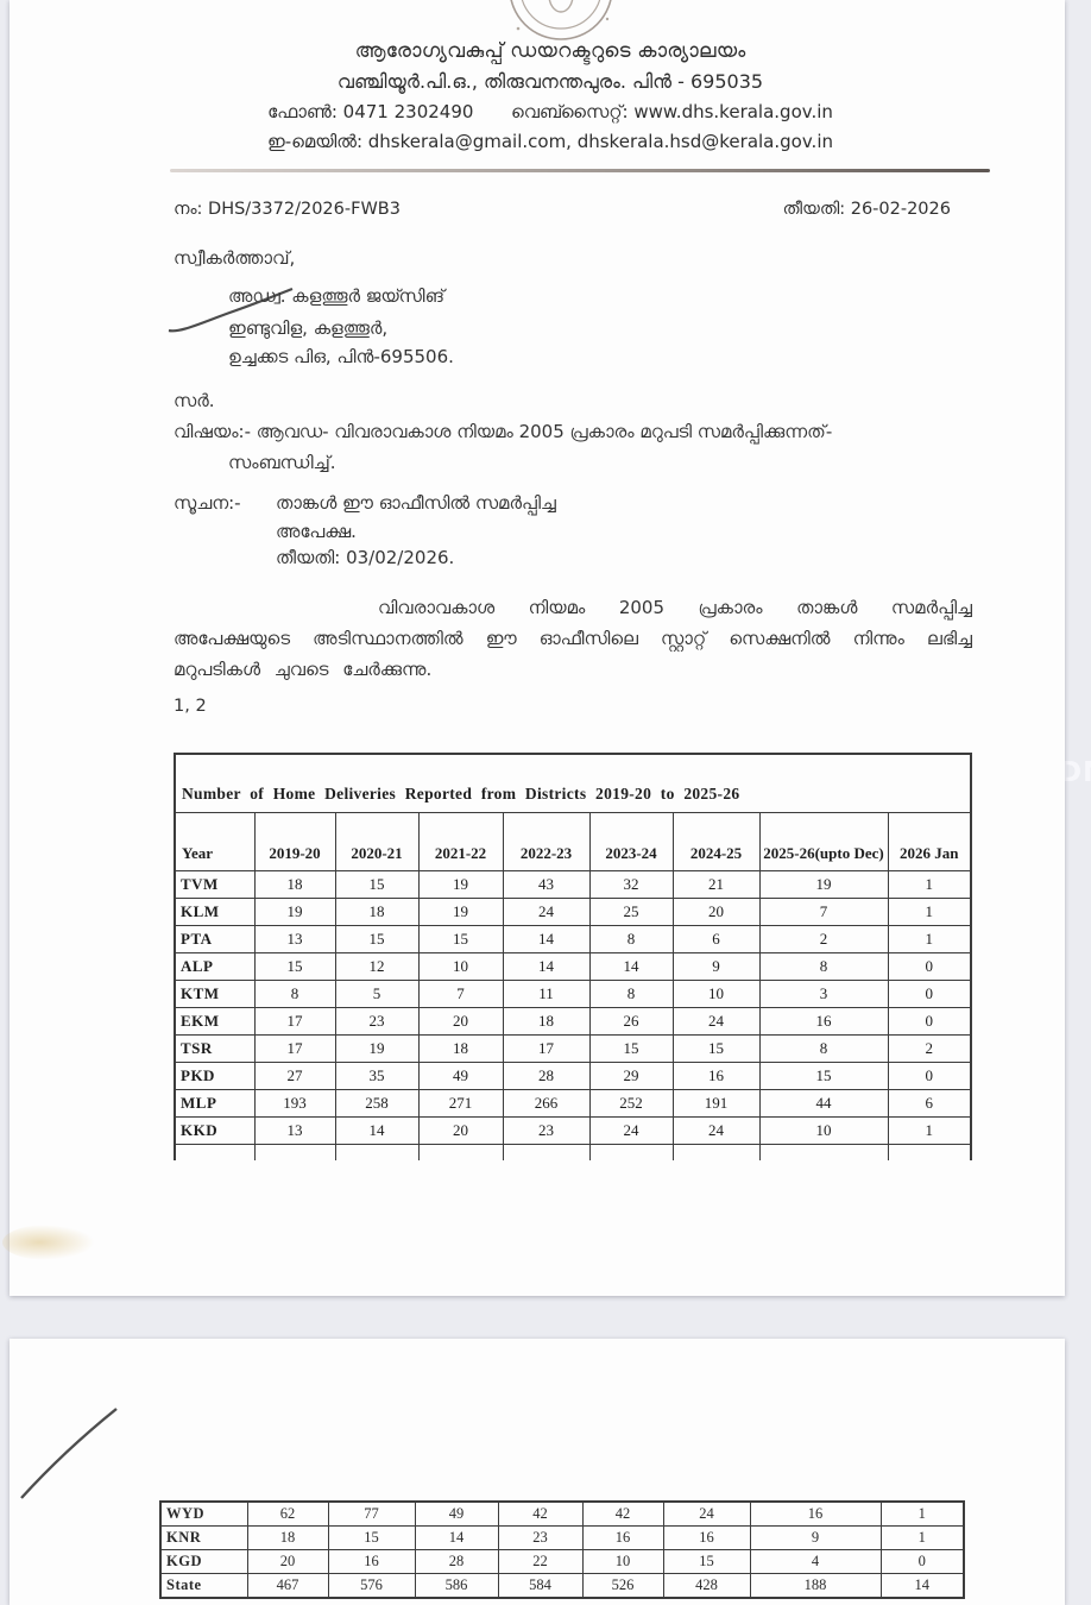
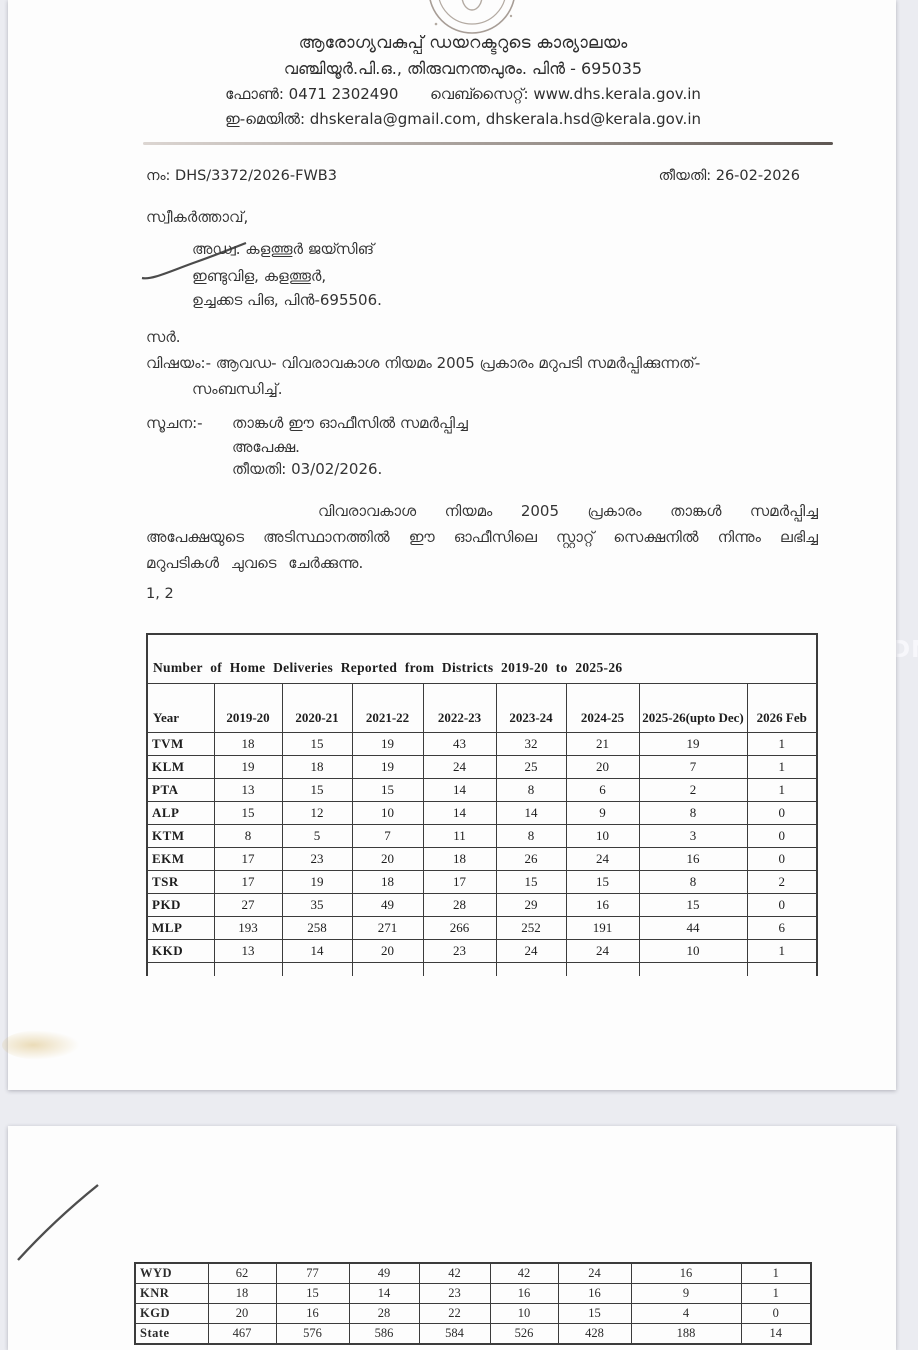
  ആരോഗ്യവകുപ്പ് ഡയറക്ടറുടെ കാര്യാലയം
  വഞ്ചിയൂർ.പി.ഒ., തിരുവനന്തപുരം. പിൻ - 695035
  ഫോൺ: 0471 2302490 വെബ്സൈറ്റ്: www.dhs.kerala.gov.in
  ഇ-മെയിൽ: dhskerala@gmail.com, dhskerala.hsd@kerala.gov.in
  നം: DHS/3372/2026-FWB3
  തീയതി: 26-02-2026
  സ്വീകർത്താവ്,
  അഡ്വ. കളത്തൂർ ജയ്സിങ്
  ഇണ്ടുവിള, കളത്തൂർ,
  ഉച്ചക്കട പിഒ, പിൻ-695506.
  സർ.
  വിഷയം:- ആവഡ- വിവരാവകാശ നിയമം 2005 പ്രകാരം മറുപടി സമർപ്പിക്കുന്നത്-
  സംബന്ധിച്ച്.
  സൂചന:-
  താങ്കൾ ഈ ഓഫീസിൽ സമർപ്പിച്ച
  അപേക്ഷ.
  തീയതി: 03/02/2026.
  വിവരാവകാശ നിയമം 2005 പ്രകാരം താങ്കൾ സമർപ്പിച്ച അപേക്ഷയുടെ അടിസ്ഥാനത്തിൽ ഈ ഓഫീസിലെ സ്റ്റാറ്റ് സെക്ഷനിൽ നിന്നും ലഭിച്ച മറുപടികൾ ചുവടെ ചേർക്കുന്നു.
  1, 2
  Number of Home Deliveries Reported from Districts 2019-20 to 2025-26
- Year	2019-20	2020-21	2021-22	2022-23	2023-24	2024-25	2025-26(upto Dec)	2026 Jan
+ Year	2019-20	2020-21	2021-22	2022-23	2023-24	2024-25	2025-26(upto Dec)	2026 Feb
  TVM	18	15	19	43	32	21	19	1
  KLM	19	18	19	24	25	20	7	1
  PTA	13	15	15	14	8	6	2	1
  ALP	15	12	10	14	14	9	8	0
  KTM	8	5	7	11	8	10	3	0
  EKM	17	23	20	18	26	24	16	0
  TSR	17	19	18	17	15	15	8	2
  PKD	27	35	49	28	29	16	15	0
  MLP	193	258	271	266	252	191	44	6
  KKD	13	14	20	23	24	24	10	1
  WYD	62	77	49	42	42	24	16	1
  KNR	18	15	14	23	16	16	9	1
  KGD	20	16	28	22	10	15	4	0
  State	467	576	586	584	526	428	188	14
